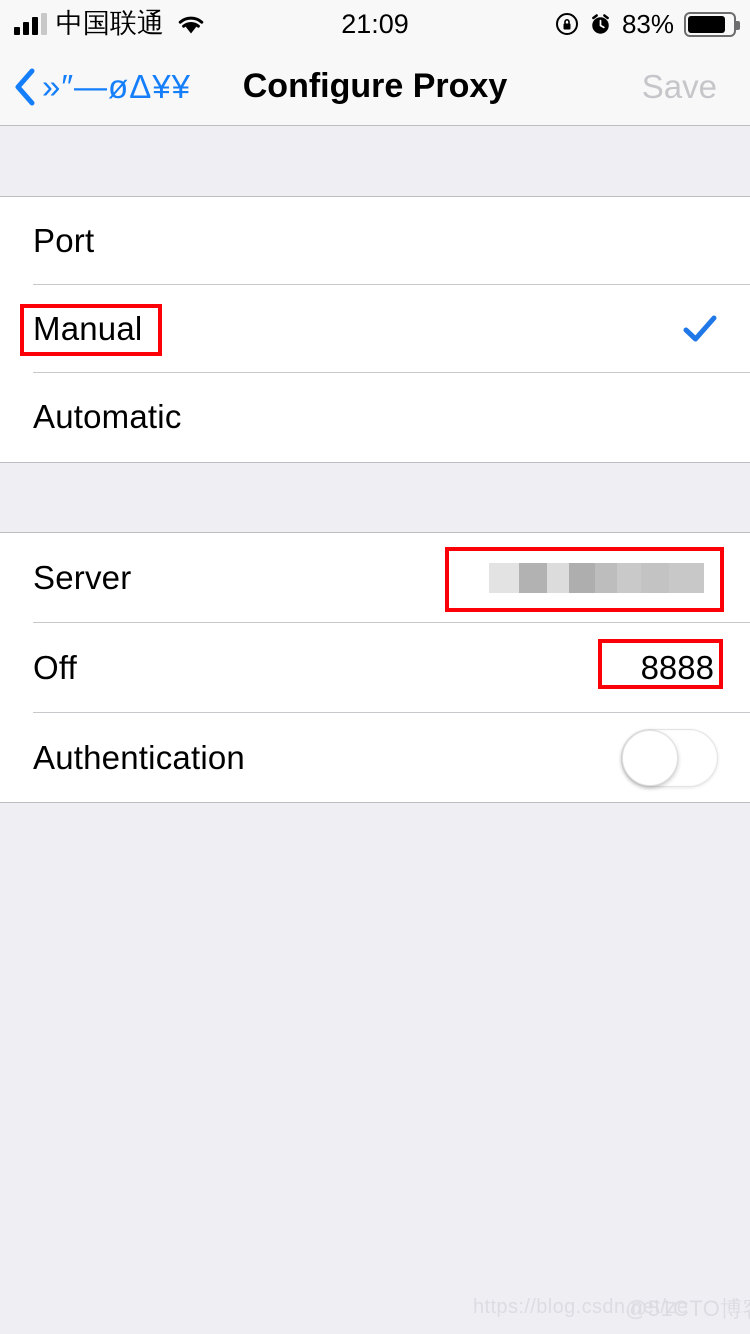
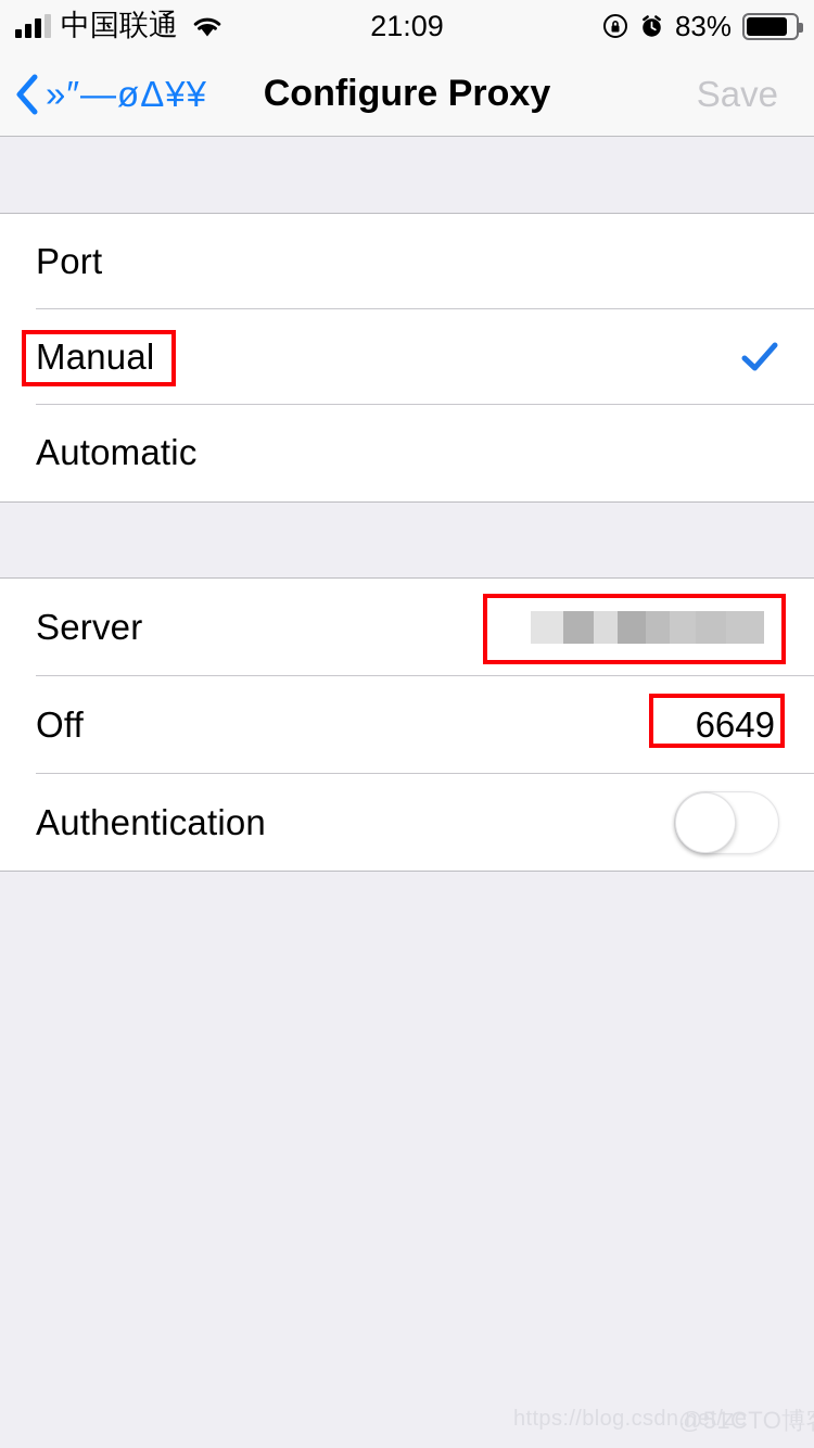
  中国联通
  21:09
  83%
  »″—øΔ¥¥
  Configure Proxy
  Save
  Port
  Manual
  Automatic
  Server
  Off
- 8888
+ 6649
  Authentication
